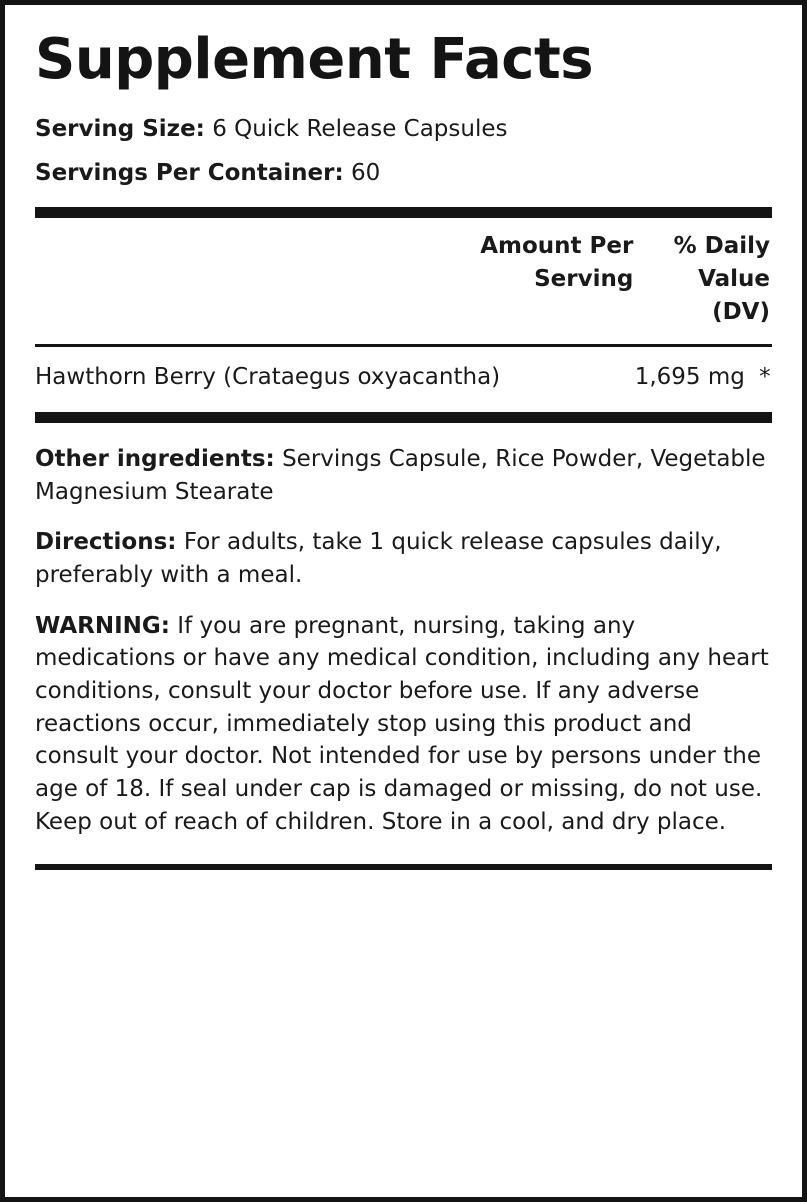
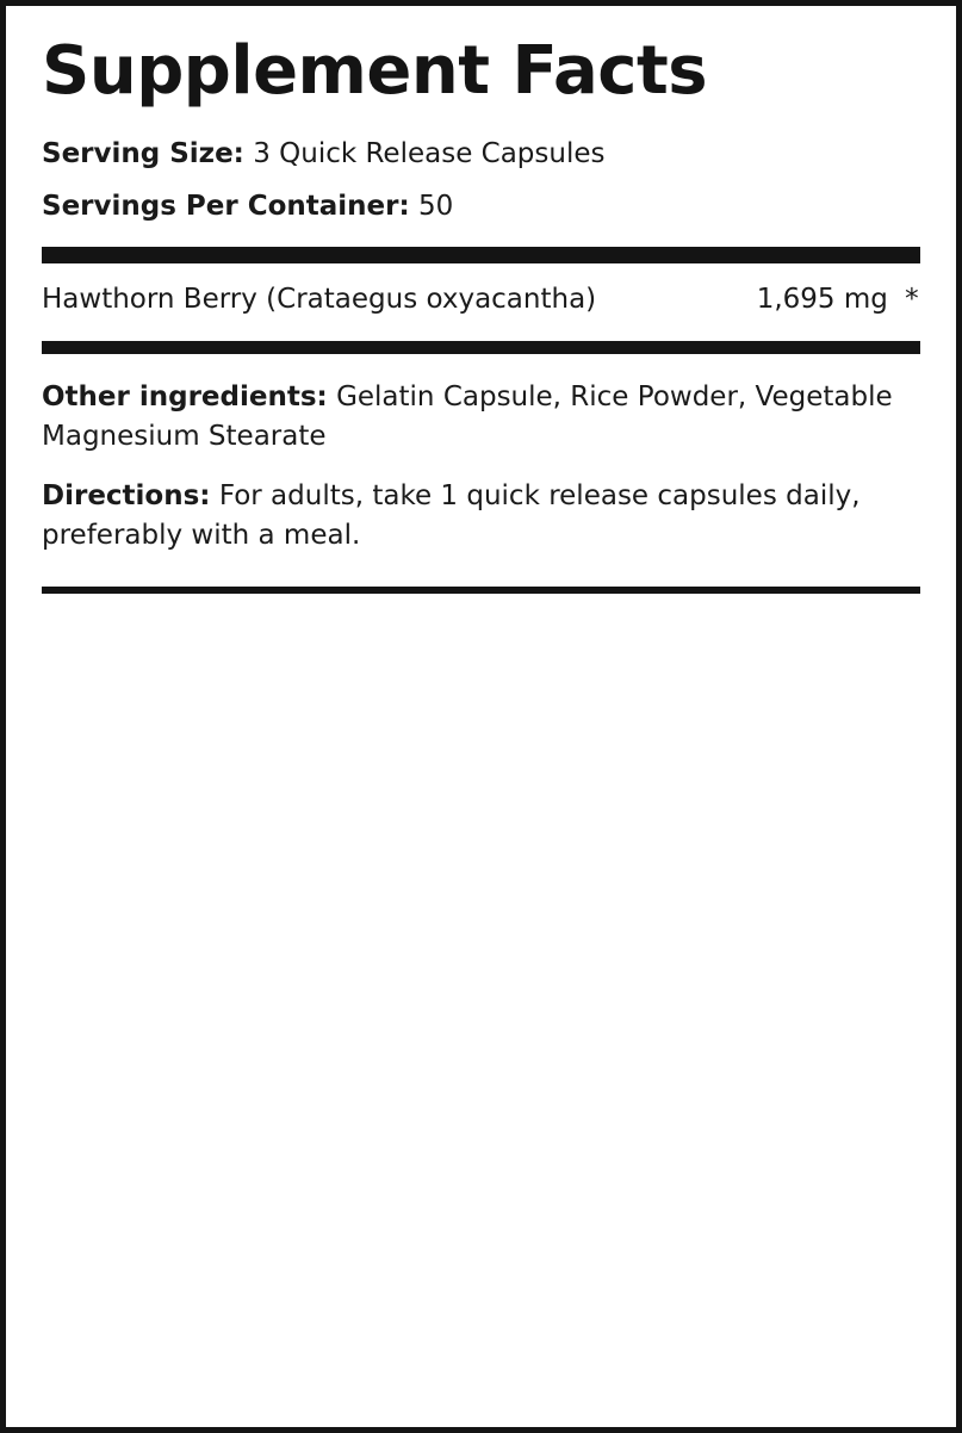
  Supplement Facts
- Serving Size: 6 Quick Release Capsules
+ Serving Size: 3 Quick Release Capsules
- Servings Per Container: 60
+ Servings Per Container: 50
- 	Amount Per Serving	% Daily Value (DV)
  Hawthorn Berry (Crataegus oxyacantha)	1,695 mg	*
- Other ingredients: Servings Capsule, Rice Powder, Vegetable Magnesium Stearate
+ Other ingredients: Gelatin Capsule, Rice Powder, Vegetable Magnesium Stearate
  Directions: For adults, take 1 quick release capsules daily, preferably with a meal.
- WARNING: If you are pregnant, nursing, taking any medications or have any medical condition, including any heart conditions, consult your doctor before use. If any adverse reactions occur, immediately stop using this product and consult your doctor. Not intended for use by persons under the age of 18. If seal under cap is damaged or missing, do not use. Keep out of reach of children. Store in a cool, and dry place.
